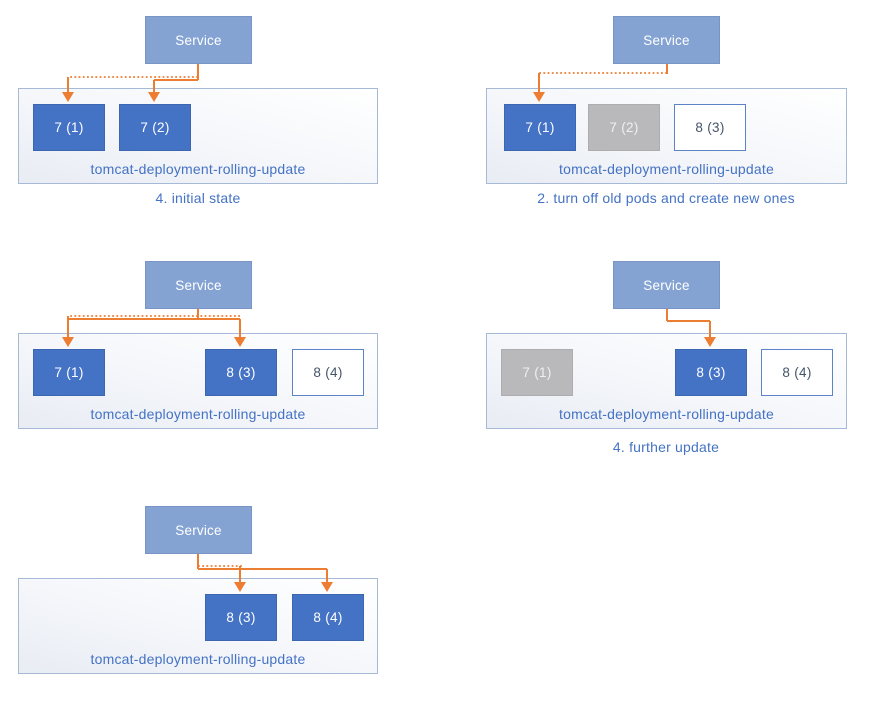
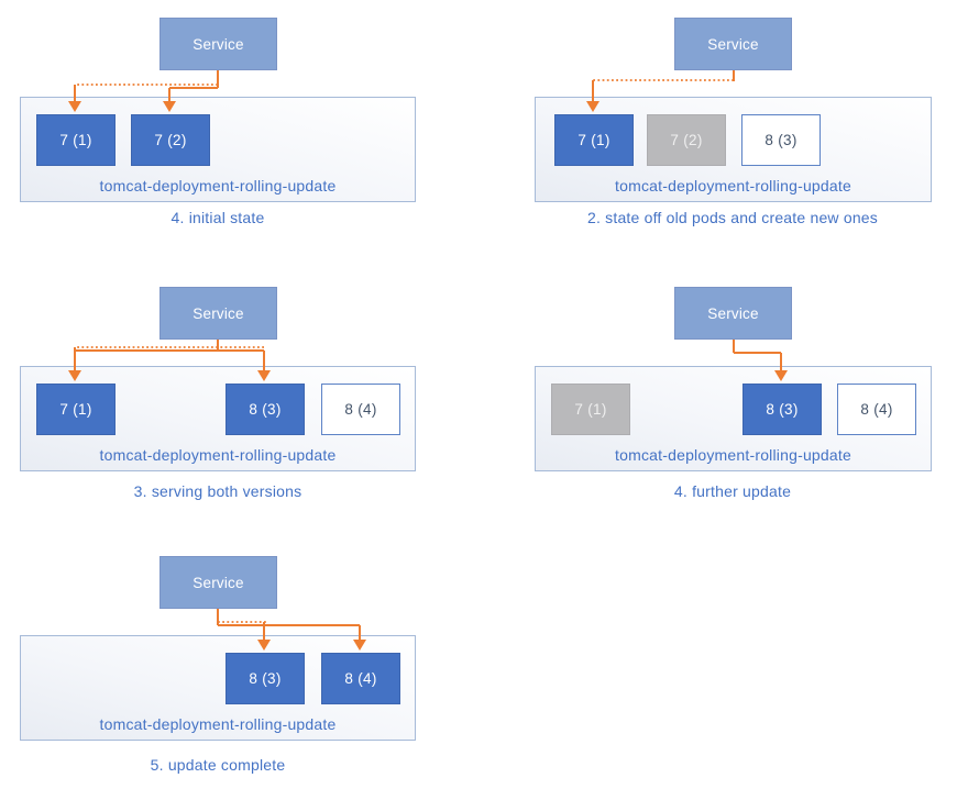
  Service
  7 (1)
  7 (2)
  tomcat-deployment-rolling-update
  4. initial state
  Service
  7 (1)
  7 (2)
  8 (3)
  tomcat-deployment-rolling-update
- 2. turn off old pods and create new ones
+ 2. state off old pods and create new ones
  Service
  7 (1)
  8 (3)
  8 (4)
  tomcat-deployment-rolling-update
+ 3. serving both versions
  Service
  7 (1)
  8 (3)
  8 (4)
  tomcat-deployment-rolling-update
  4. further update
  Service
  8 (3)
  8 (4)
  tomcat-deployment-rolling-update
+ 5. update complete
